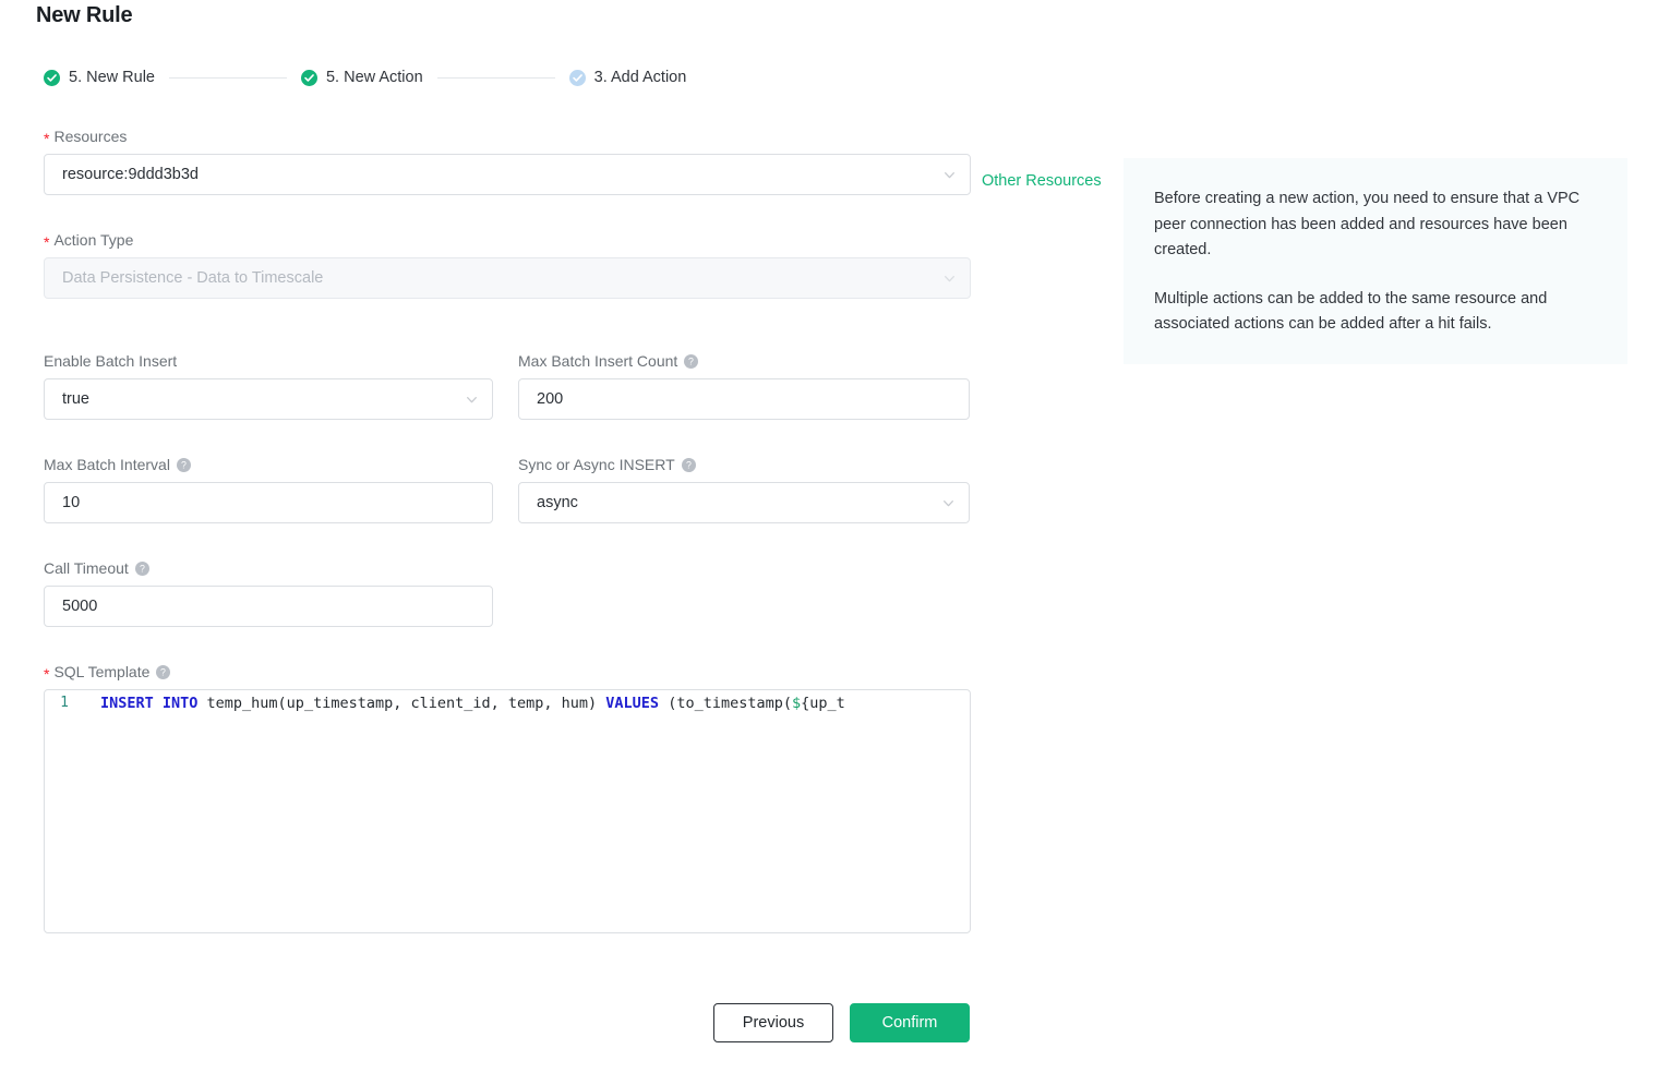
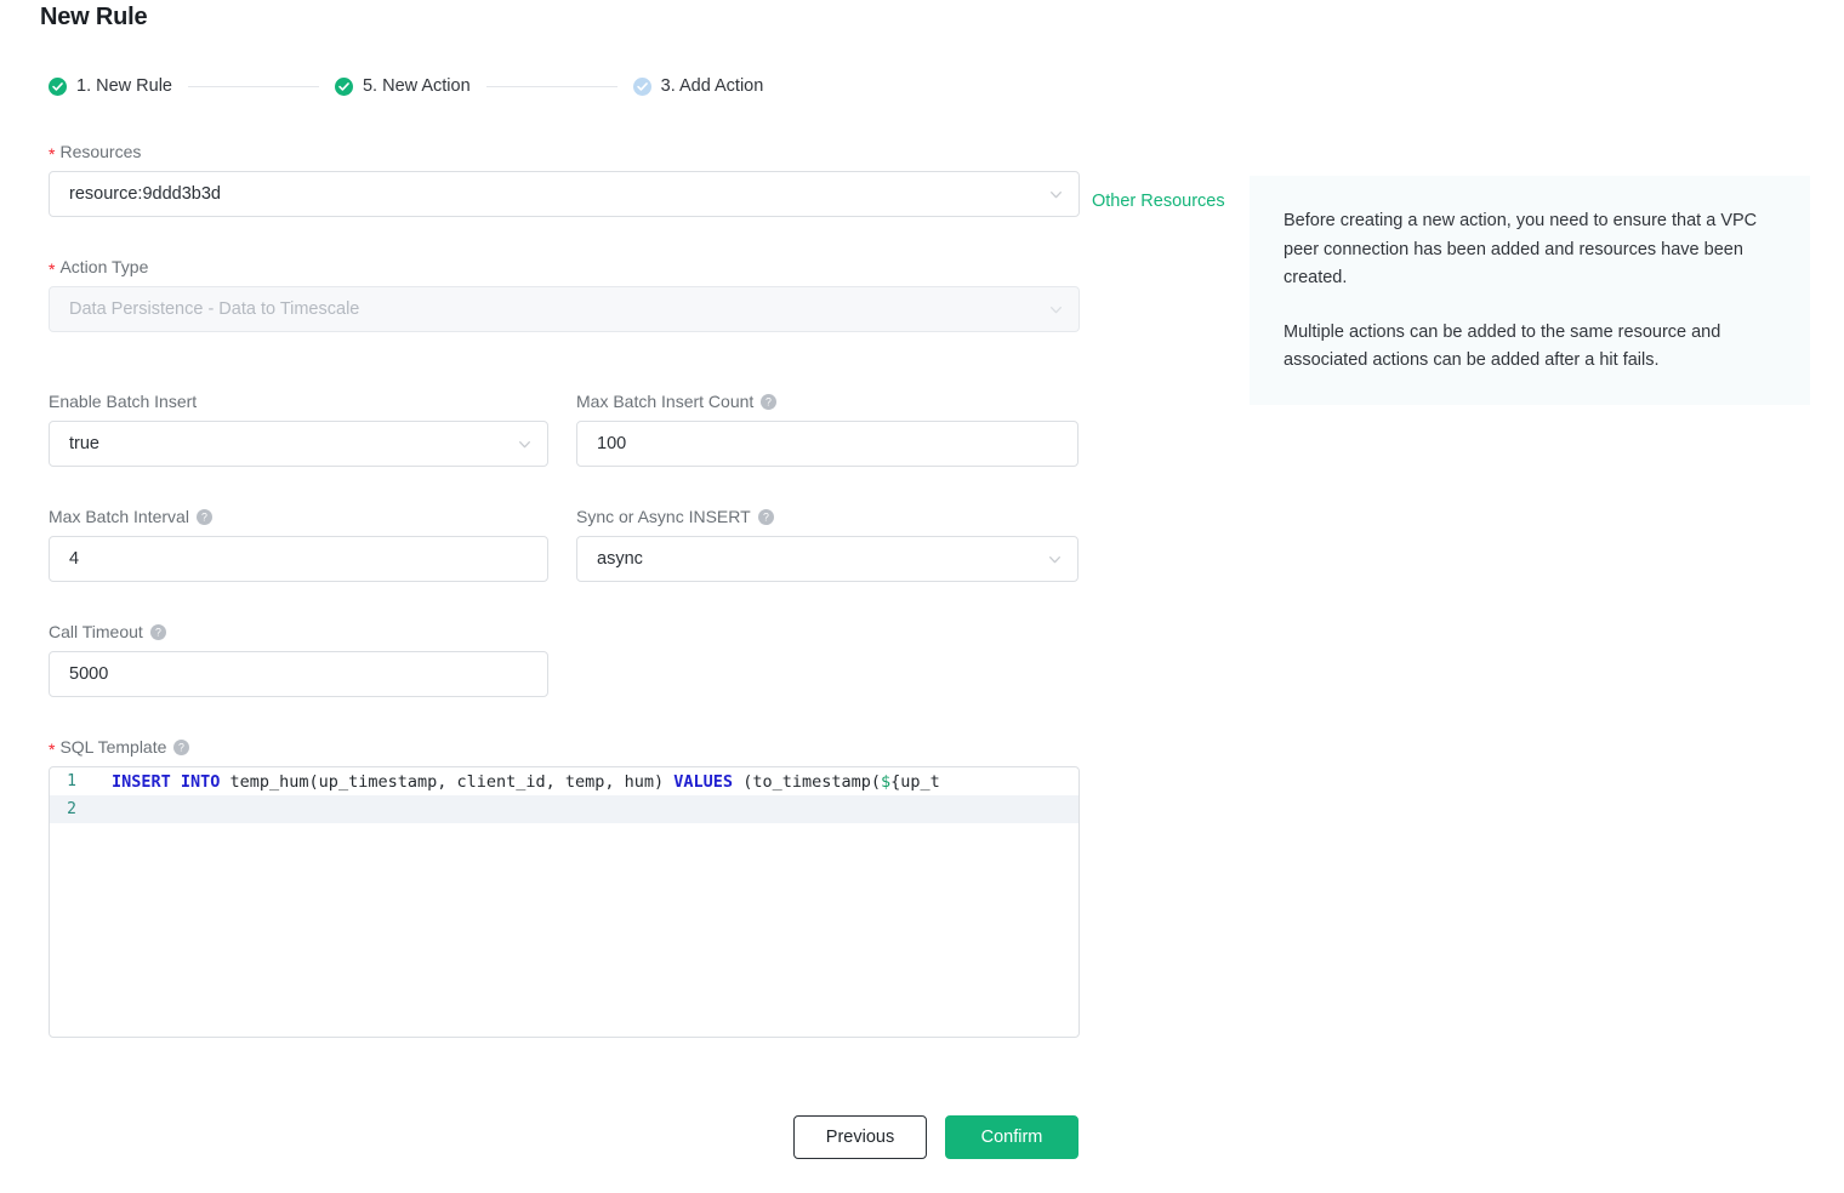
  New Rule
- 5. New Rule
+ 1. New Rule
  5. New Action
  3. Add Action
  *
  Resources
  resource:9ddd3b3d
  Other Resources
  *
  Action Type
  Data Persistence - Data to Timescale
  Enable Batch Insert
  true
  Max Batch Insert Count
  ?
- 200
+ 100
  Max Batch Interval
  ?
- 10
+ 4
  Sync or Async INSERT
  ?
  async
  Call Timeout
  ?
  5000
  *
  SQL Template
  ?
  1
  INSERT INTO temp_hum(up_timestamp, client_id, temp, hum) VALUES (to_timestamp(${up_t
+ 2
  Previous
  Confirm
  Before creating a new action, you need to ensure that a VPC peer connection has been added and resources have been created.
  Multiple actions can be added to the same resource and associated actions can be added after a hit fails.
